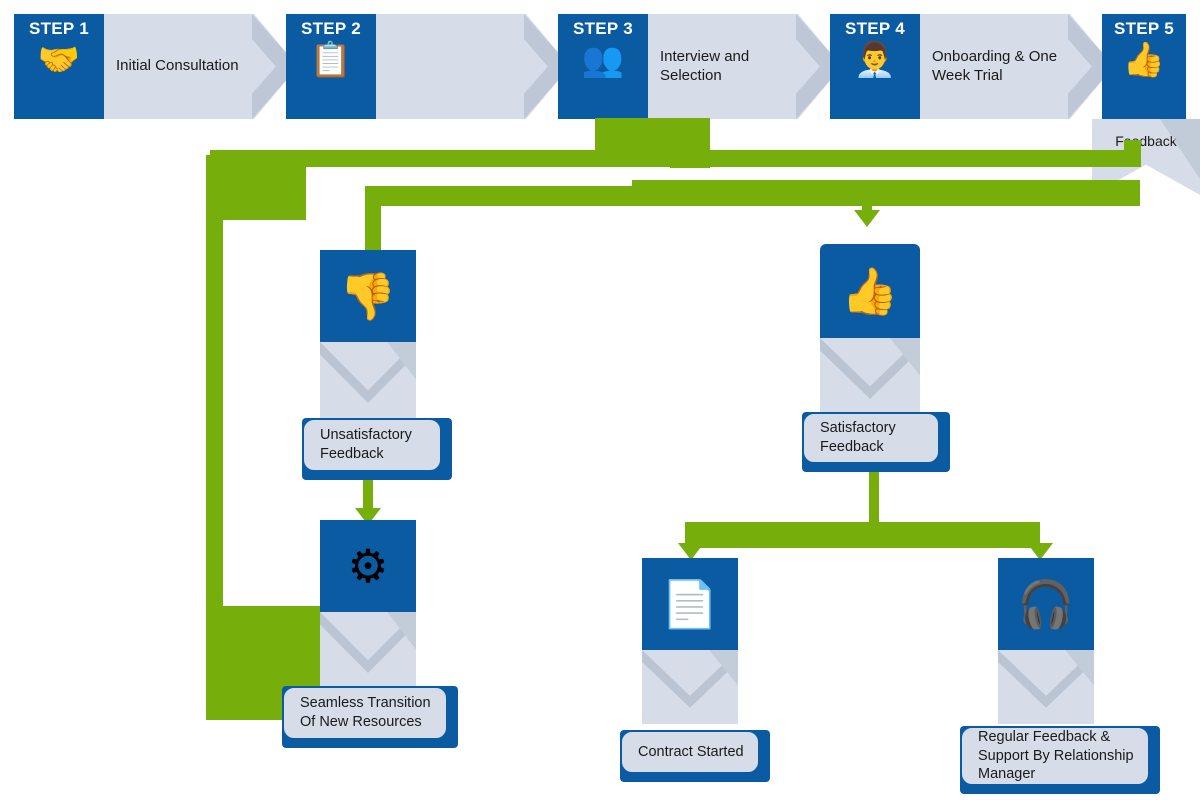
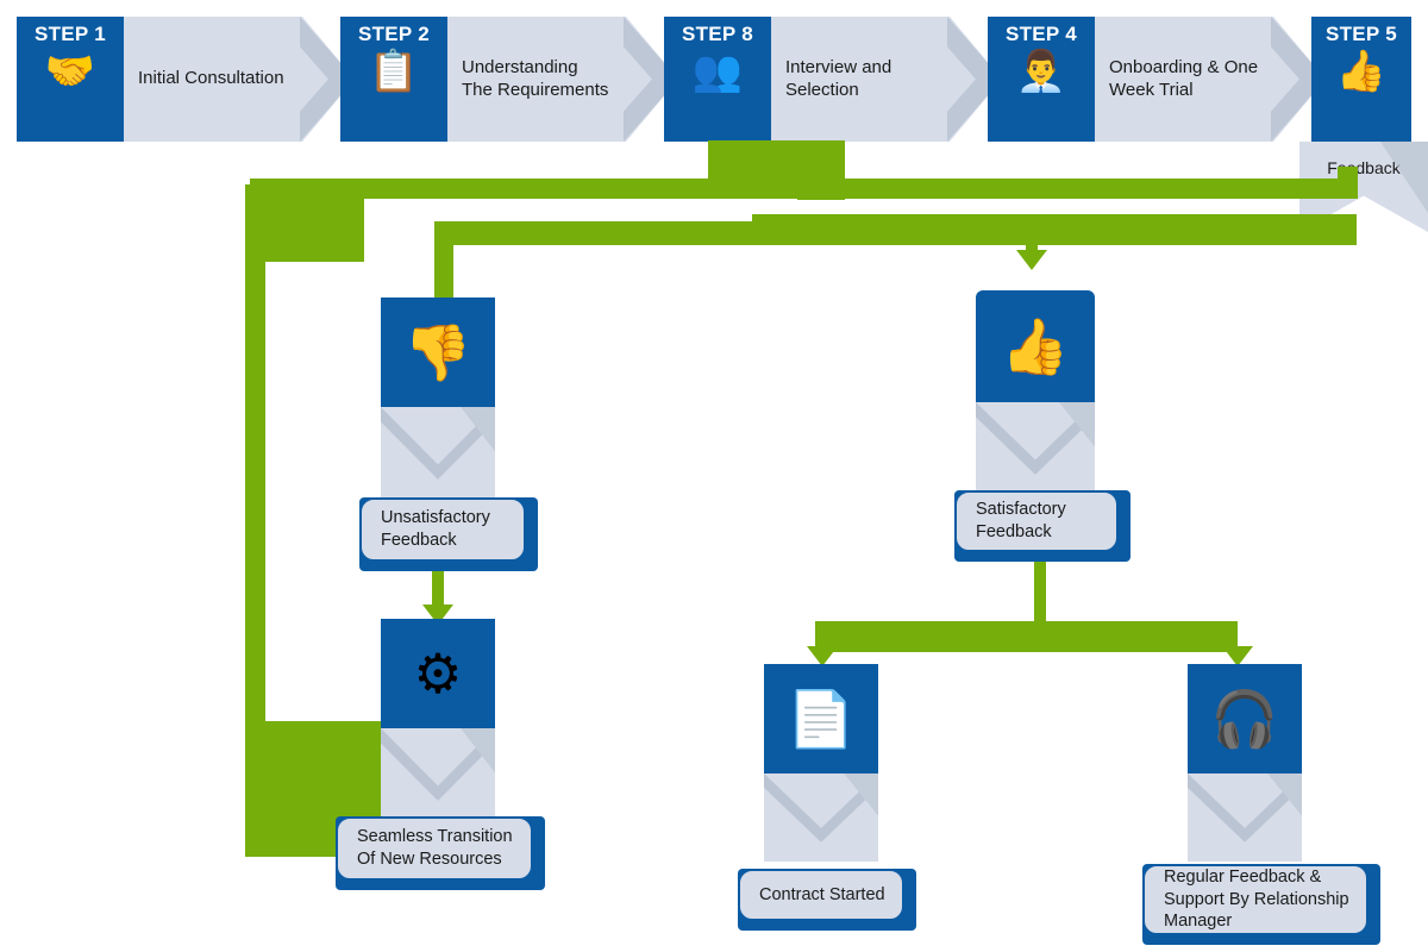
  STEP 1
  🤝
  Initial Consultation
  STEP 2
  📋
+ Understanding
+ The Requirements
- STEP 3
+ STEP 8
  👥
  Interview and
  Selection
  STEP 4
  👨‍💼
  Onboarding & One
  Week Trial
  STEP 5
  👍
  Fdback
  👎
  Unsatisfactory
  Feedback
  ⚙
  Seamless Transition
  Of New Resources
  👍
  Satisfactory
  Feedback
  📄
  Contract Started
  🎧
  Regular Feedback &
  Support By Relationship
  Manager
